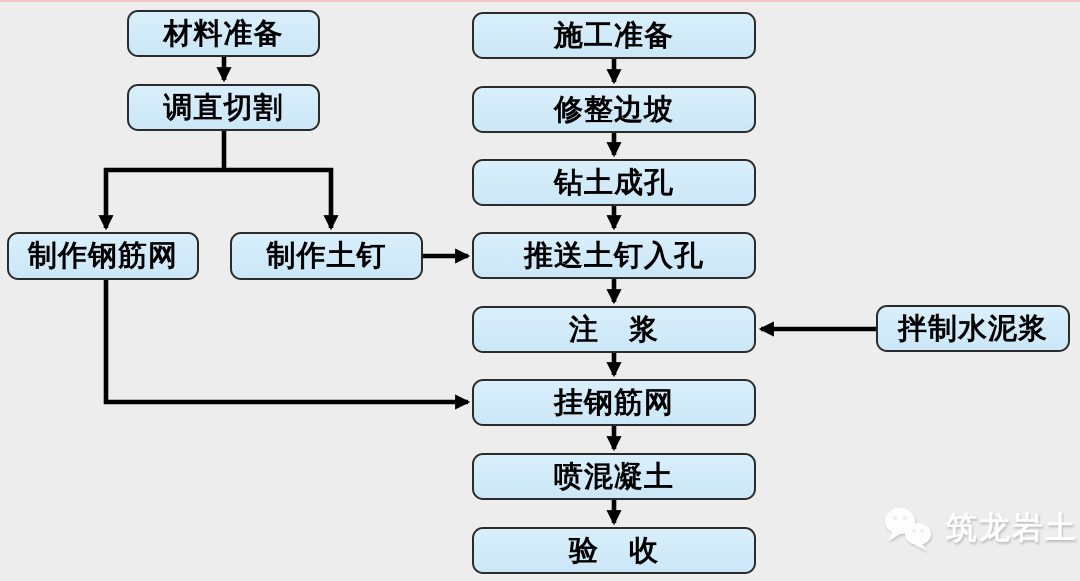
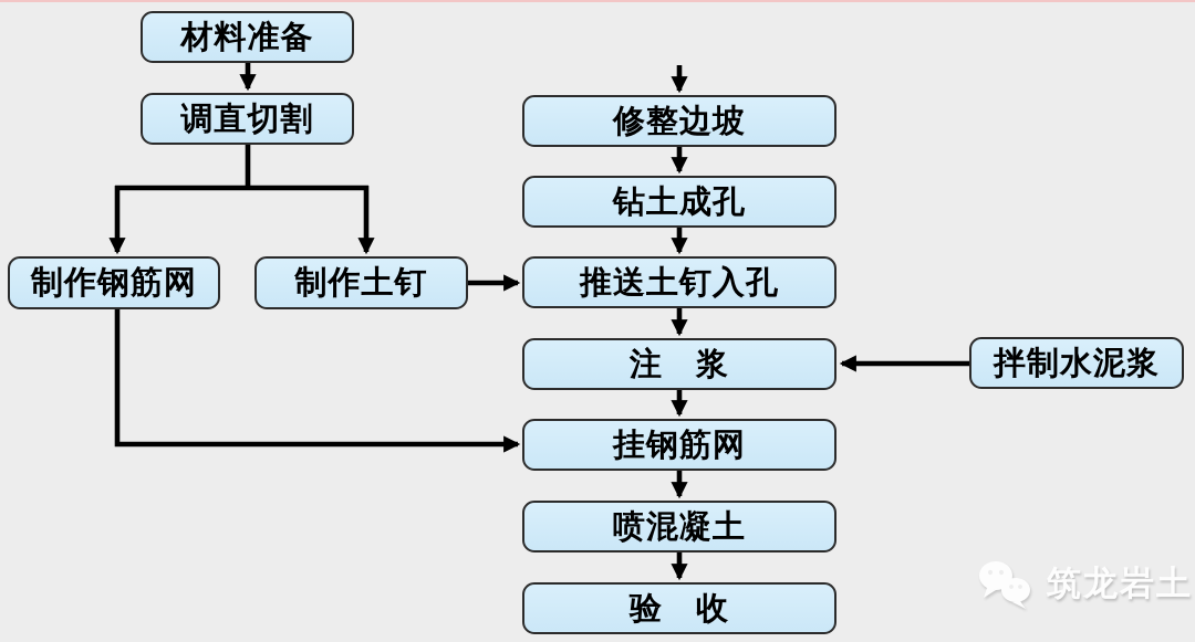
  材料准备
  调直切割
  制作钢筋网
  制作土钉
- 施工准备
  修整边坡
  钻土成孔
  推送土钉入孔
  注 浆
  挂钢筋网
  喷混凝土
  验 收
  拌制水泥浆
  筑龙岩土
